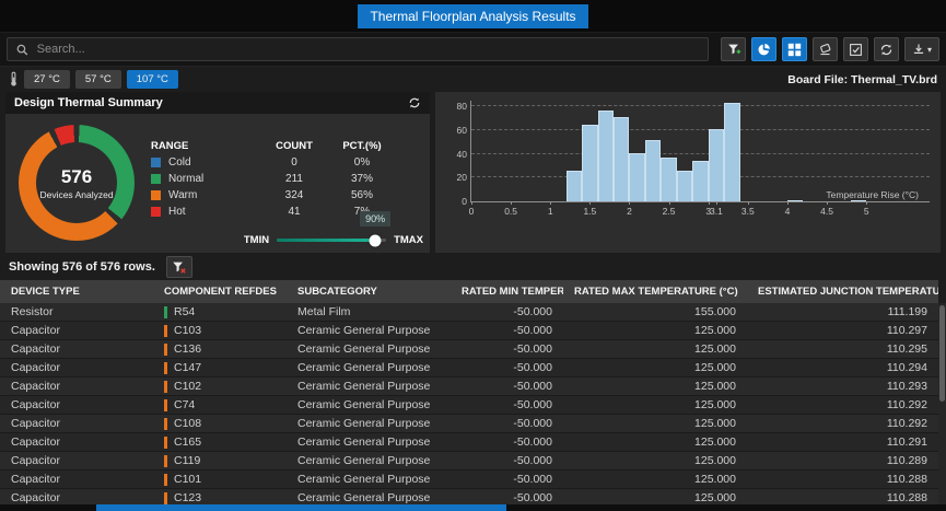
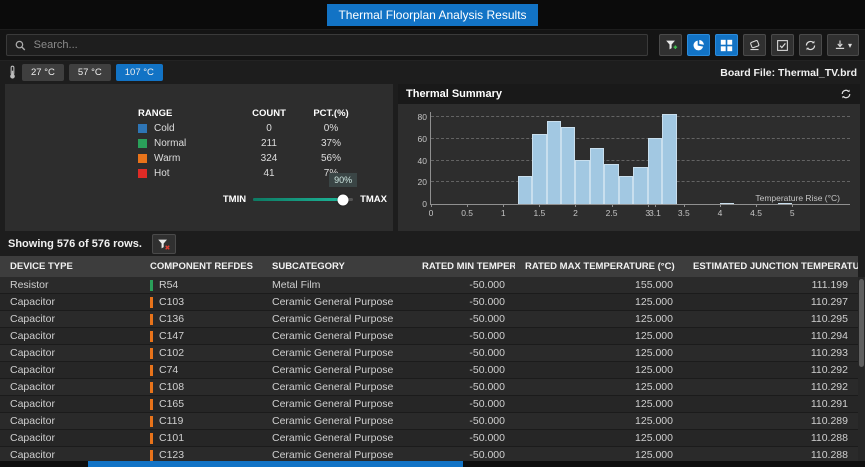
  Thermal Floorplan Analysis Results
  Search...
  ▾
  27 °C
  57 °C
  107 °C
  Board File: Thermal_TV.brd
- Design Thermal Summary
- 576
- Devices Analyzed
  RANGE
  COUNT
  PCT.(%)
  Cold
  0
  0%
  Normal
  211
  37%
  Warm
  324
  56%
  Hot
  41
  TMIN
  90%
  TMAX
+ Thermal Summary
  0
  20
  40
  60
  80
  0
  0.5
  1
  1.5
  2
  2.5
  3
  3.5
  4
  4.5
  5
  3.1
  Temperature Rise (°C)
  Showing 576 of 576 rows.
  DEVICE TYPE
  COMPONENT REFDES
  SUBCATEGORY
  RATED MAX TEMPERATURE (°C)
  ESTIMATED JUNCTION TEMPERATU
  Resistor
  R54
  Metal Film
  -50.000
  155.000
  111.199
  Capacitor
  C103
  Ceramic General Purpose
  -50.000
  125.000
  110.297
  Capacitor
  C136
  Ceramic General Purpose
  -50.000
  125.000
  110.295
  Capacitor
  C147
  Ceramic General Purpose
  -50.000
  125.000
  110.294
  Capacitor
  C102
  Ceramic General Purpose
  -50.000
  125.000
  110.293
  Capacitor
  C74
  Ceramic General Purpose
  -50.000
  125.000
  110.292
  Capacitor
  C108
  Ceramic General Purpose
  -50.000
  125.000
  110.292
  Capacitor
  C165
  Ceramic General Purpose
  -50.000
  125.000
  110.291
  Capacitor
  C119
  Ceramic General Purpose
  -50.000
  125.000
  110.289
  Capacitor
  C101
  Ceramic General Purpose
  -50.000
  125.000
  110.288
  Capacitor
  C123
  Ceramic General Purpose
  -50.000
  125.000
  110.288
